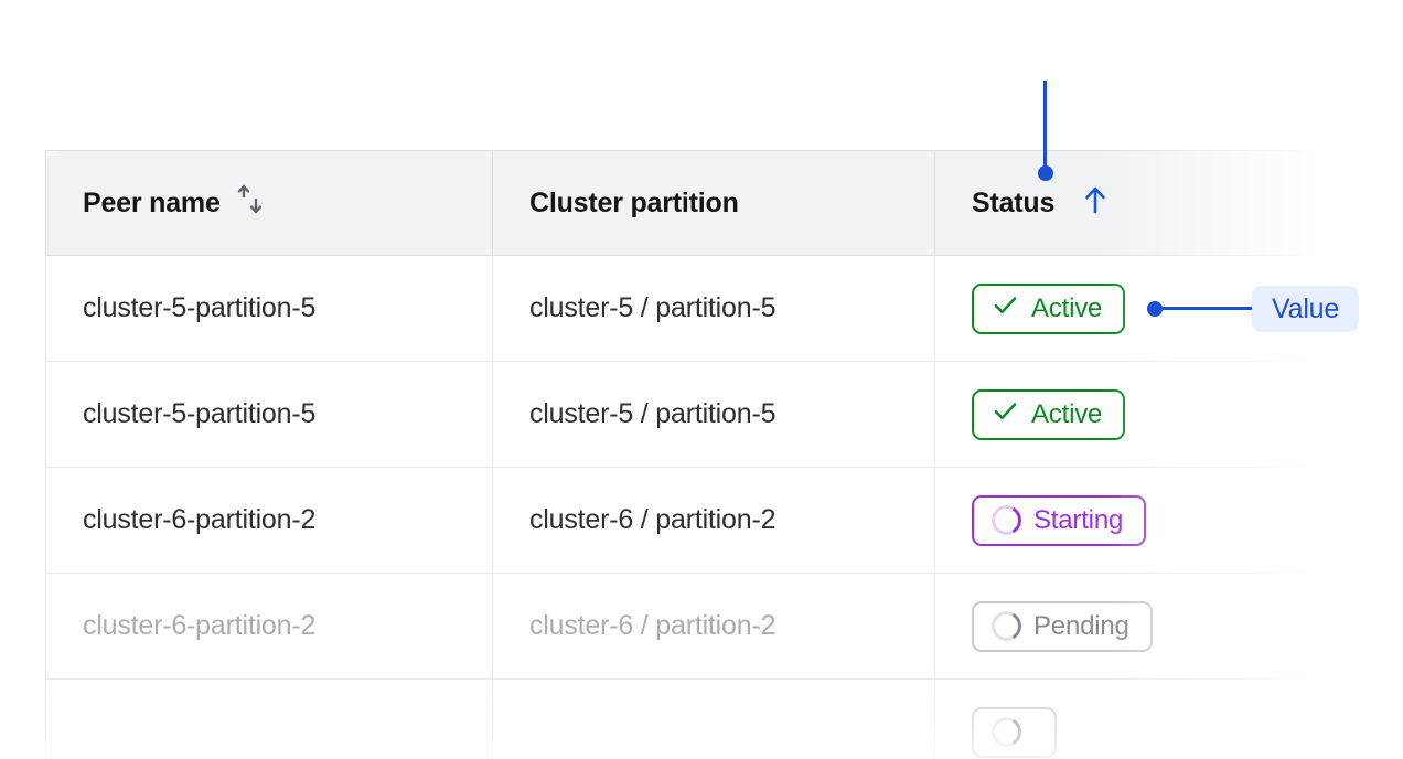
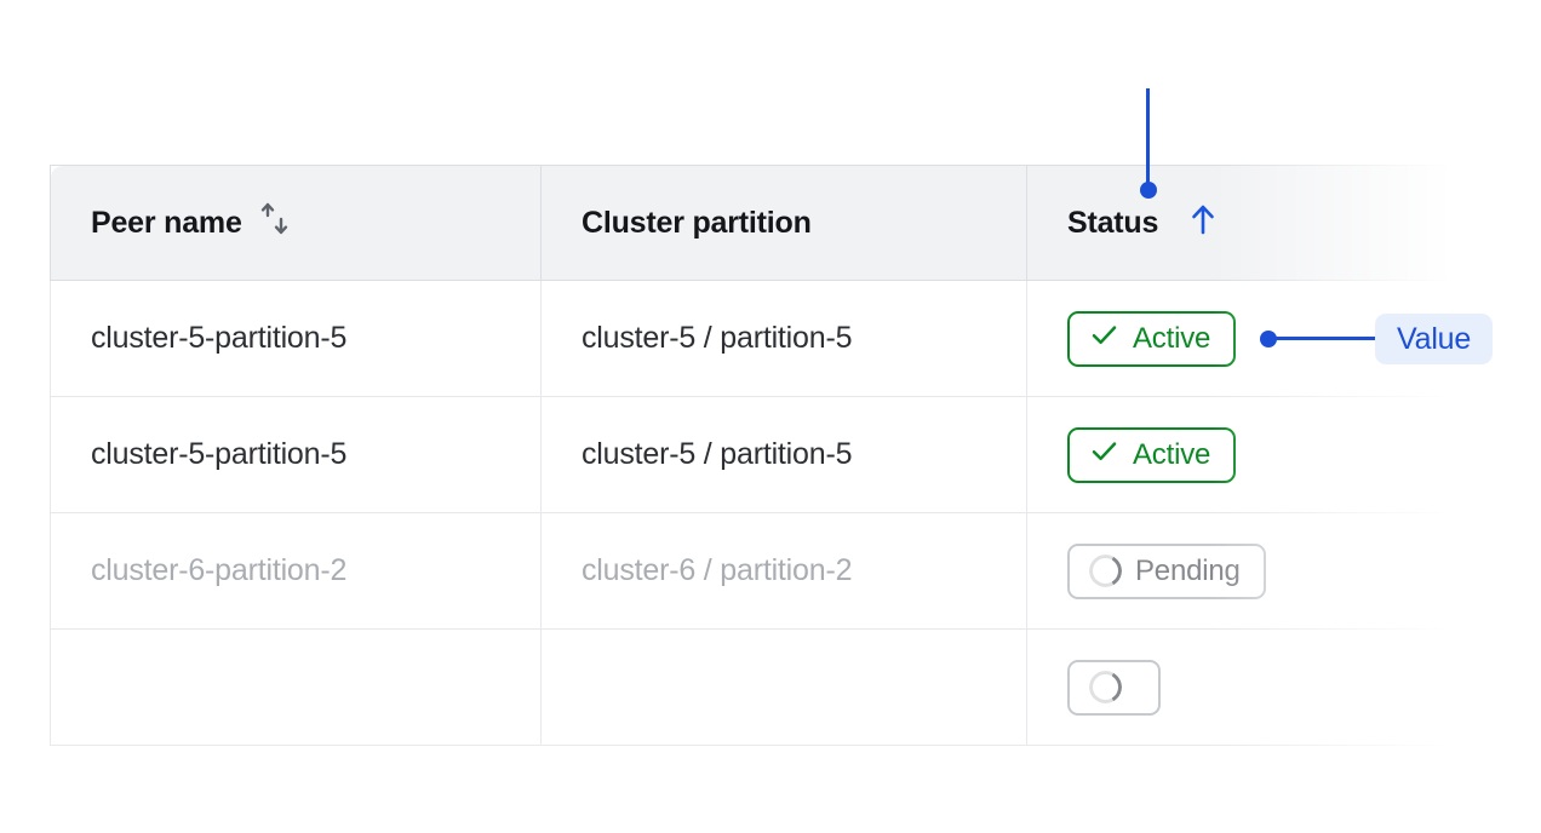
  Peer name	Cluster partition	Status
  cluster-5-partition-5	cluster-5 / partition-5	Active
  cluster-5-partition-5	cluster-5 / partition-5	Active
- cluster-6-partition-2	cluster-6 / partition-2	Starting
  cluster-6-partition-2	cluster-6 / partition-2	Pending
  Value
